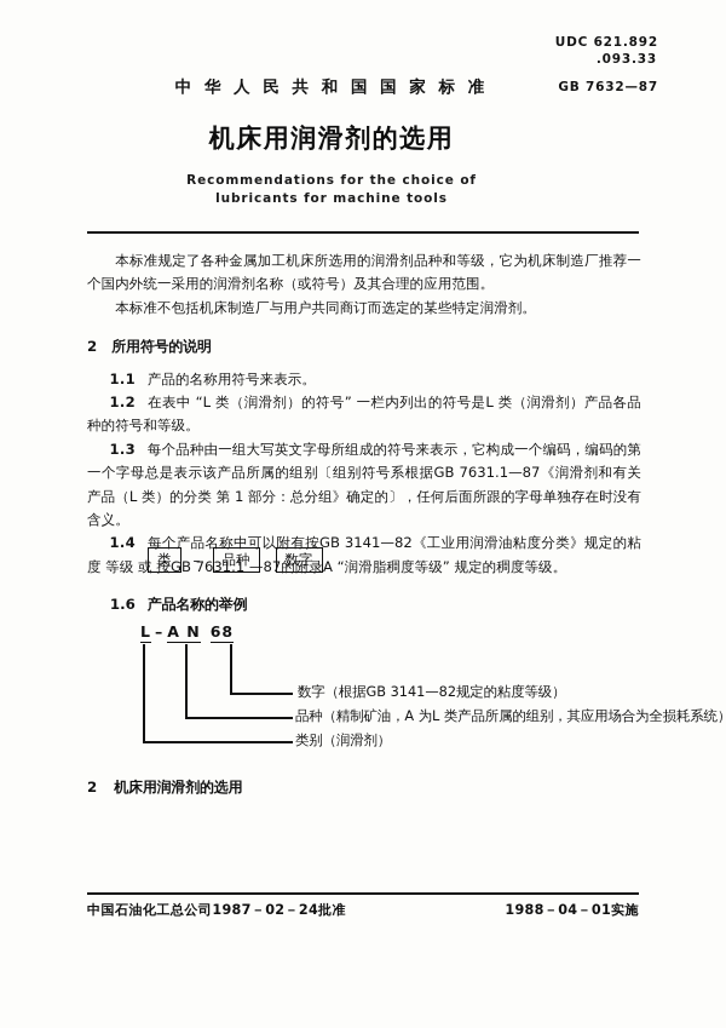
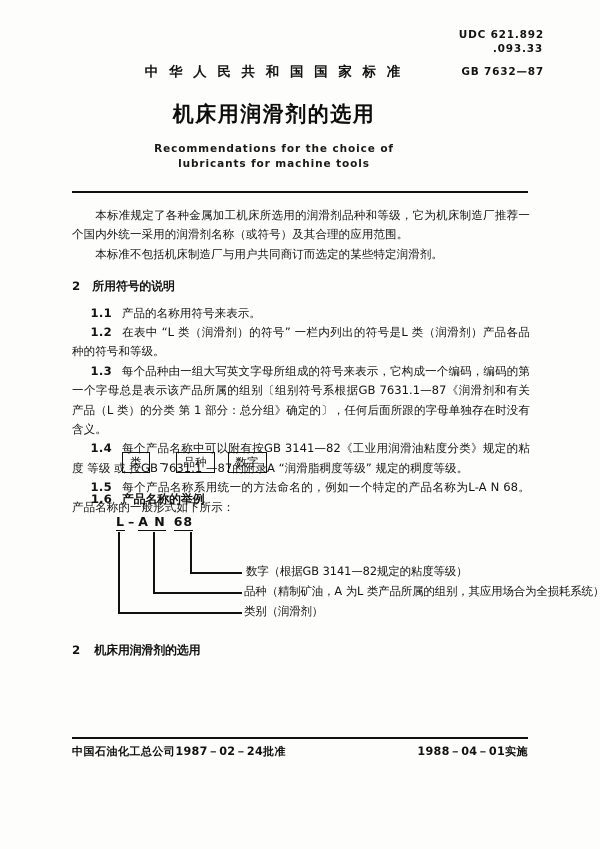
  中 华 人 民 共 和 国 国 家 标 准
  机床用润滑剂的选用
  Recommendations for the choice of
  lubricants for machine tools
  UDC 621.892
  .093.33
  GB 7632—87
  本标准规定了各种金属加工机床所选用的润滑剂品种和等级，它为机床制造厂推荐一个国内外统一采用的润滑剂名称（或符号）及其合理的应用范围。
  本标准不包括机床制造厂与用户共同商订而选定的某些特定润滑剂。
  2 所用符号的说明
  1.1 产品的名称用符号来表示。
  1.2 在表中 “L 类（润滑剂）的符号” 一栏内列出的符号是L 类（润滑剂）产品各品种的符号和等级。
  1.3 每个品种由一组大写英文字母所组成的符号来表示，它构成一个编码，编码的第一个字母总是表示该产品所属的组别〔组别符号系根据GB 7631.1—87《润滑剂和有关产品（L 类）的分类 第 1 部分：总分组》确定的〕，任何后面所跟的字母单独存在时没有含义。
  1.4 每个产品名称中可以附有按GB 3141—82《工业用润滑油粘度分类》规定的粘度 等级 或 按GB 7631.1 —87的附录A “润滑脂稠度等级” 规定的稠度等级。
+ 1.5 每个产品名称系用统一的方法命名的，例如一个特定的产品名称为L‐A N 68。产品名称的一般形式如下所示：
  类
  –
  品种
  数字
  1.6 产品名称的举例
  L – A N 68
  数字（根据GB 3141—82规定的粘度等级）
  品种（精制矿油，A 为L 类产品所属的组别，其应用场合为全损耗系统）
  类别（润滑剂）
  2 机床用润滑剂的选用
  中国石油化工总公司1987－02－24批准
  1988－04－01实施
